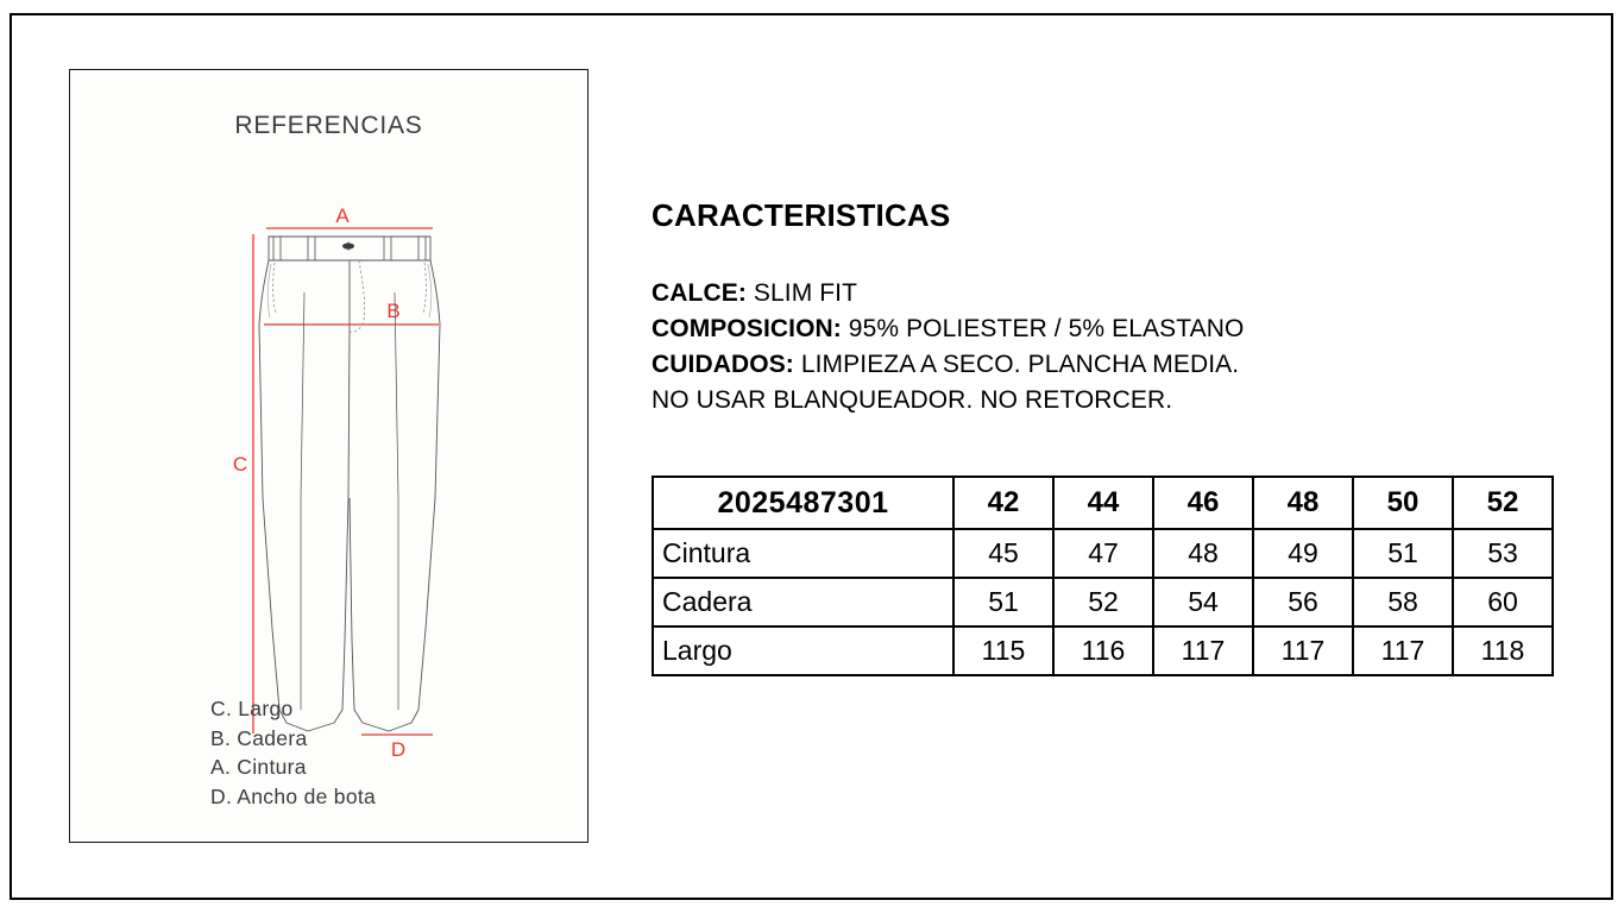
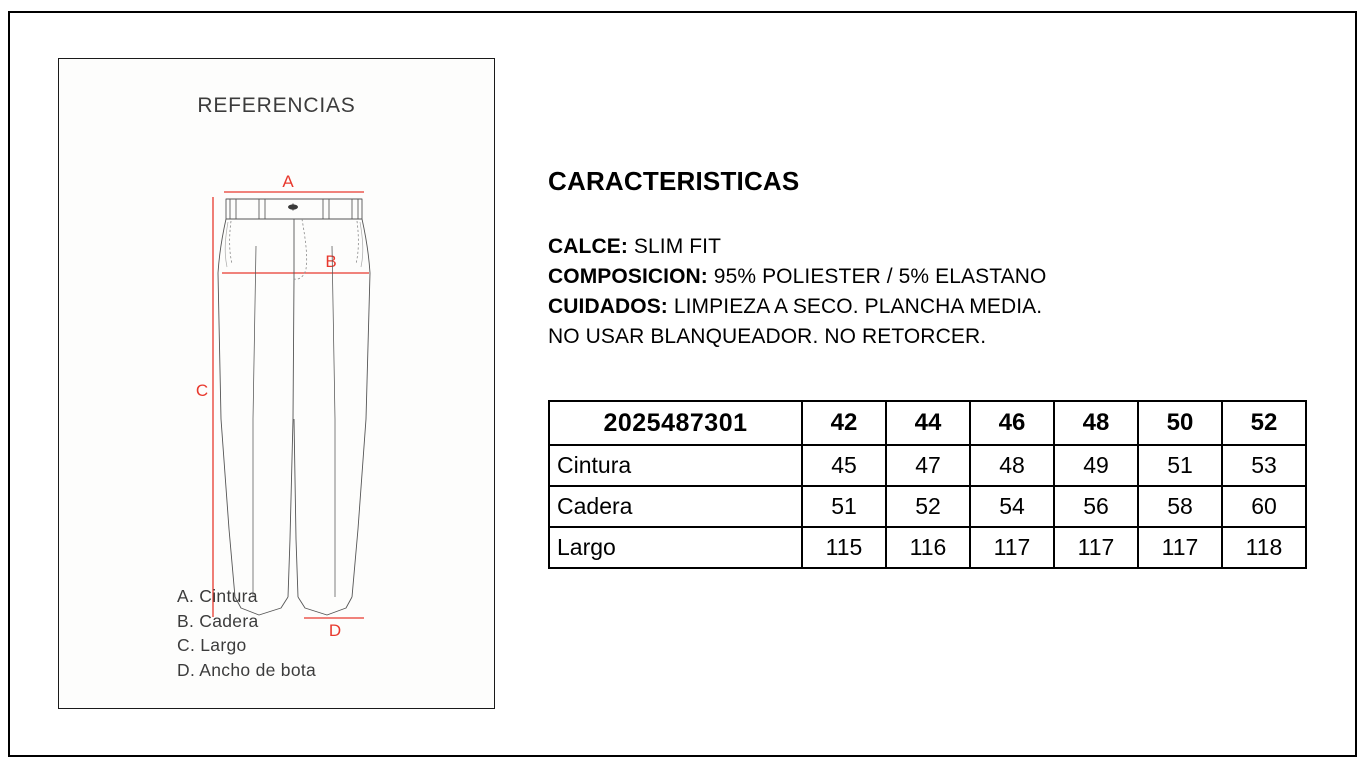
  REFERENCIAS
  A
  B
  C
  D
- C. Largo
+ A. Cintura
  B. Cadera
- A. Cintura
+ C. Largo
  D. Ancho de bota
  CARACTERISTICAS
  CALCE: SLIM FIT
  COMPOSICION: 95% POLIESTER / 5% ELASTANO
  CUIDADOS: LIMPIEZA A SECO. PLANCHA MEDIA.
  NO USAR BLANQUEADOR. NO RETORCER.
  2025487301	42	44	46	48	50	52
  Cintura	45	47	48	49	51	53
  Cadera	51	52	54	56	58	60
  Largo	115	116	117	117	117	118
